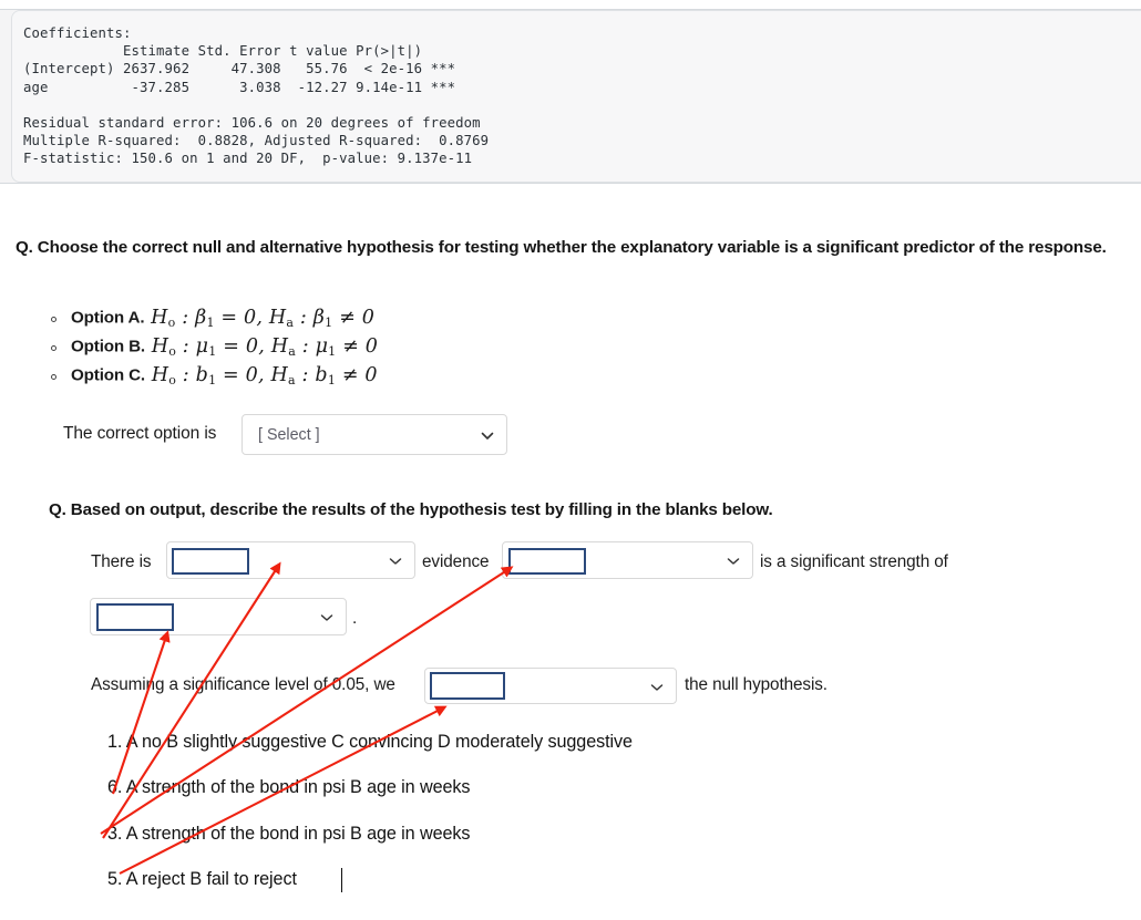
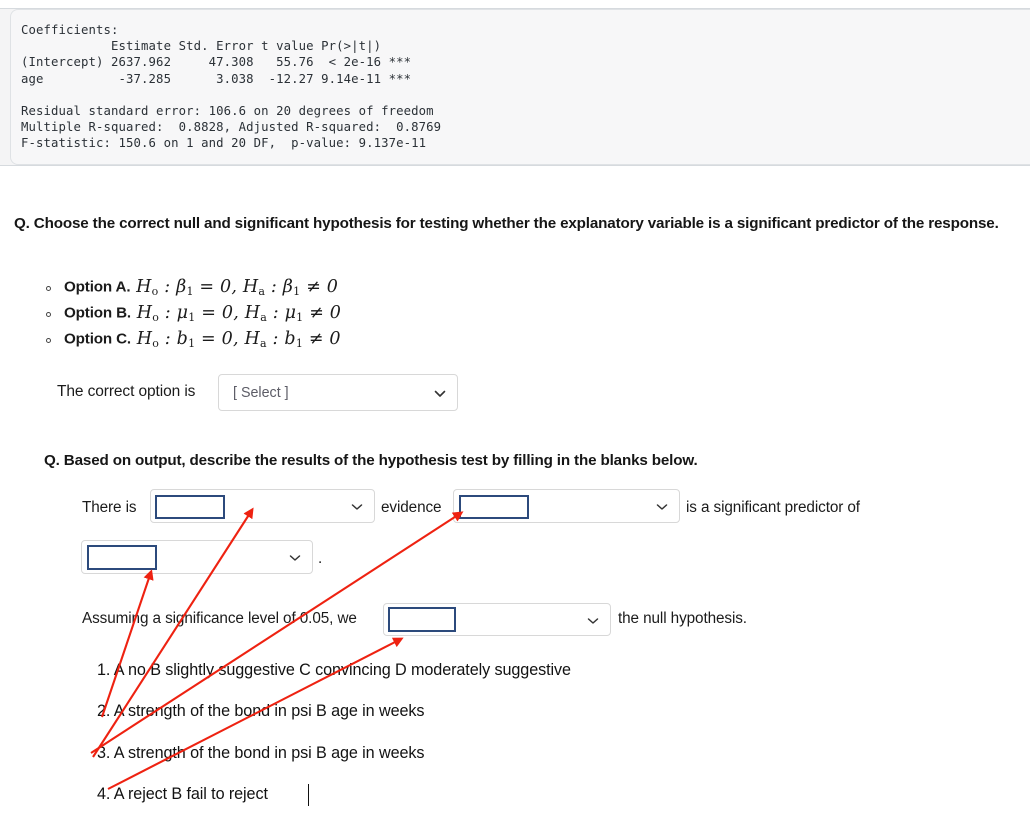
  Coefficients:
  Estimate Std. Error t value Pr(>|t|)
  (Intercept) 2637.962 47.308 55.76 < 2e-16 ***
  age -37.285 3.038 -12.27 9.14e-11 ***
  Residual standard error: 106.6 on 20 degrees of freedom
  Multiple R-squared: 0.8828, Adjusted R-squared: 0.8769
  F-statistic: 150.6 on 1 and 20 DF, p-value: 9.137e-11
- Q. Choose the correct null and alternative hypothesis for testing whether the explanatory variable is a significant predictor of the response.
+ Q. Choose the correct null and significant hypothesis for testing whether the explanatory variable is a significant predictor of the response.
  Option A. Ho : β1 = 0, Ha : β1 ≠ 0
  Option B. Ho : μ1 = 0, Ha : μ1 ≠ 0
  Option C. Ho : b1 = 0, Ha : b1 ≠ 0
  The correct option is
  [ Select ]
  Q. Based on output, describe the results of the hypothesis test by filling in the blanks below.
  There is
  evidence
- is a significant strength of
+ is a significant predictor of
  .
  Assumig a significance level of 0.05, we
  the null hypothesis.
  1. no B slightly suggestive C convincing D moderately suggestive
- 6. A strength of the bond in psi B age in weeks
+ 2. A strength of the bond in psi B age in weeks
  3. A strength of the bond in psi B age in weeks
- 5. A reject B fail to reject
+ 4. A reject B fail to reject
